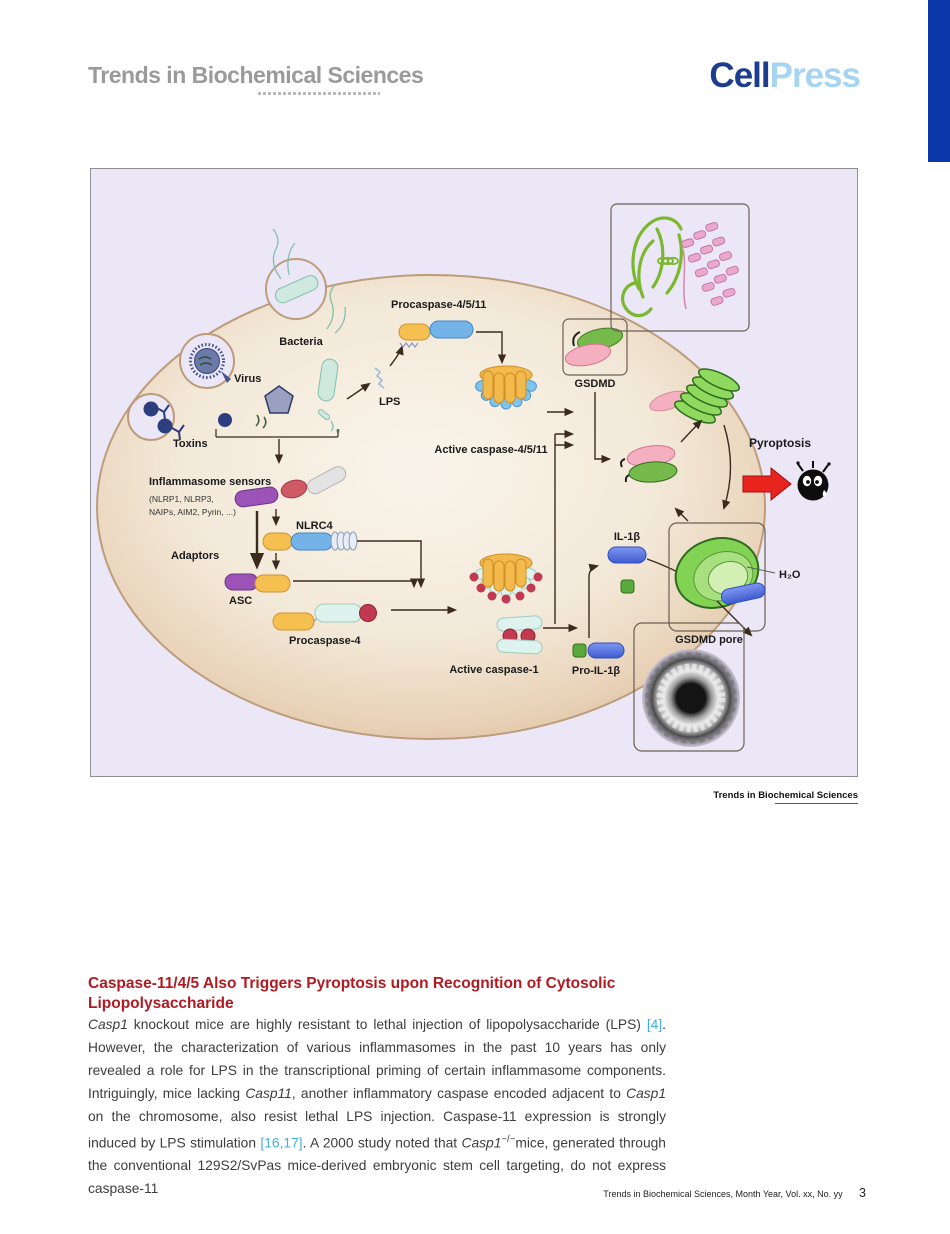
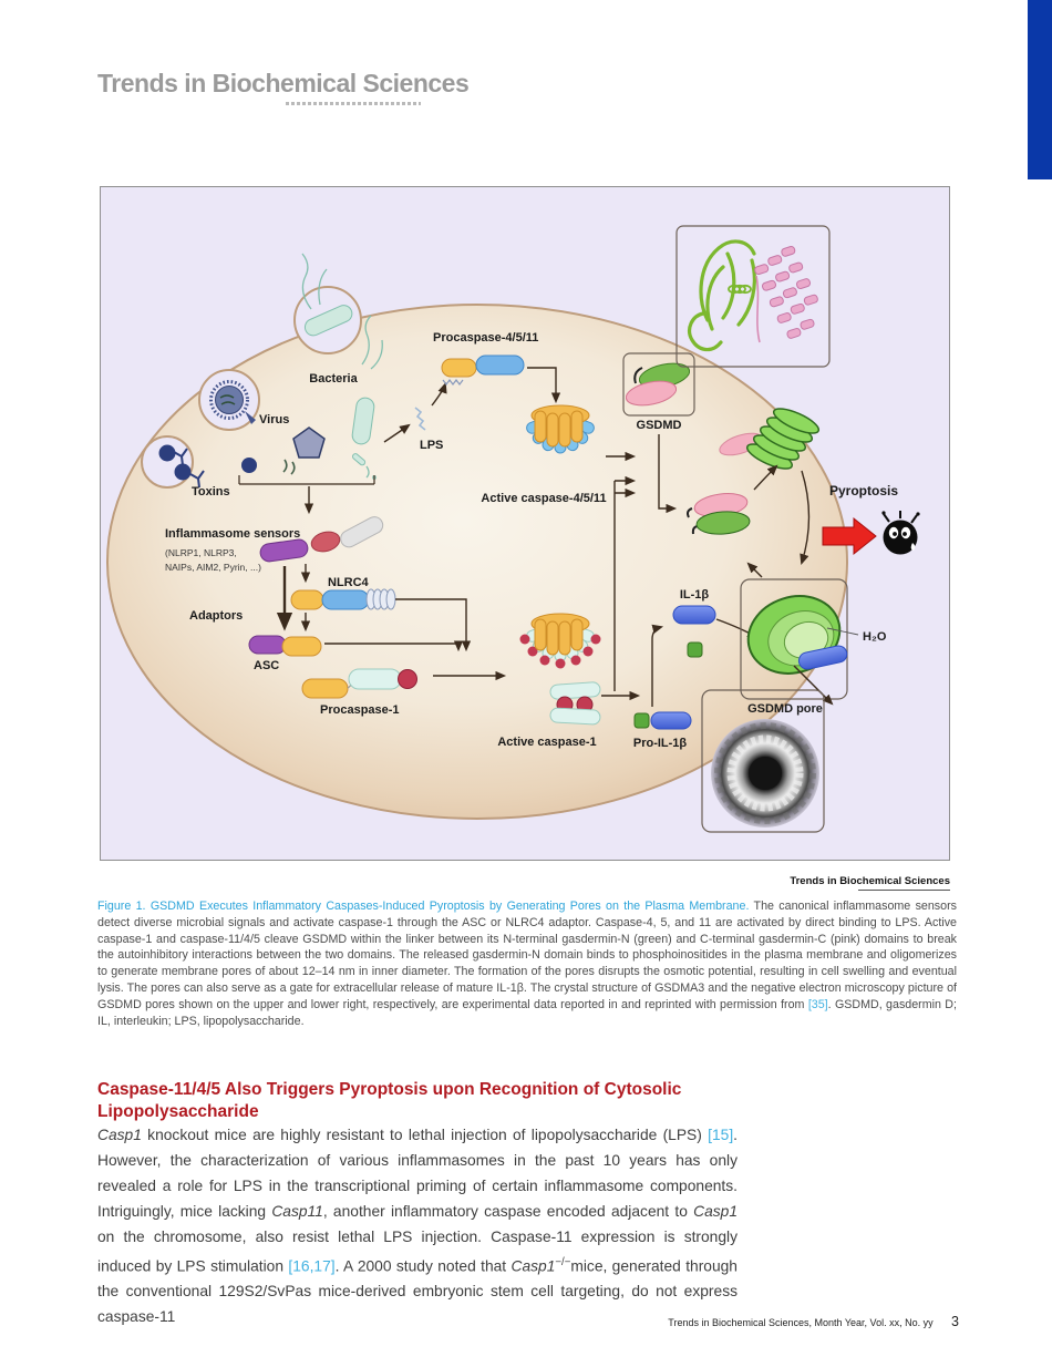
  Trends in Biochemical Sciences
- CellPress
  Bacteria
  Virus
  Toxins
  LPS
  Procaspase-4/5/11
  Active caspase-4/5/11
  GSDMD
  Inflammasome sensors
  (NLRP1, NLRP3,
  NAIPs, AIM2, Pyrin, ...)
  NLRC4
  Adaptors
  ASC
- Procaspase-4
+ Procaspase-1
  Active caspase-1
  Pro-IL-1β
  IL-1β
  H₂O
  GSDMD pore
  Pyroptosis
  Trends in Biochemical Sciences
+ Figure 1. GSDMD Executes Inflammatory Caspases-Induced Pyroptosis by Generating Pores on the Plasma Membrane. The canonical inflammasome sensors detect diverse microbial signals and activate caspase-1 through the ASC or NLRC4 adaptor. Caspase-4, 5, and 11 are activated by direct binding to LPS. Active caspase-1 and caspase-11/4/5 cleave GSDMD within the linker between its N-terminal gasdermin-N (green) and C-terminal gasdermin-C (pink) domains to break the autoinhibitory interactions between the two domains. The released gasdermin-N domain binds to phosphoinositides in the plasma membrane and oligomerizes to generate membrane pores of about 12–14 nm in inner diameter. The formation of the pores disrupts the osmotic potential, resulting in cell swelling and eventual lysis. The pores can also serve as a gate for extracellular release of mature IL-1β. The crystal structure of GSDMA3 and the negative electron microscopy picture of GSDMD pores shown on the upper and lower right, respectively, are experimental data reported in and reprinted with permission from [35]. GSDMD, gasdermin D; IL, interleukin; LPS, lipopolysaccharide.
  Caspase-11/4/5 Also Triggers Pyroptosis upon Recognition of Cytosolic Lipopolysaccharide
- Casp1 knockout mice are highly resistant to lethal injection of lipopolysaccharide (LPS) [4]. However, the characterization of various inflammasomes in the past 10 years has only revealed a role for LPS in the transcriptional priming of certain inflammasome components. Intriguingly, mice lacking Casp11, another inflammatory caspase encoded adjacent to Casp1 on the chromosome, also resist lethal LPS injection. Caspase-11 expression is strongly induced by LPS stimulation [16,17]. A 2000 study noted that Casp1−/−mice, generated through the conventional 129S2/SvPas mice-derived embryonic stem cell targeting, do not express caspase-11
+ Casp1 knockout mice are highly resistant to lethal injection of lipopolysaccharide (LPS) [15]. However, the characterization of various inflammasomes in the past 10 years has only revealed a role for LPS in the transcriptional priming of certain inflammasome components. Intriguingly, mice lacking Casp11, another inflammatory caspase encoded adjacent to Casp1 on the chromosome, also resist lethal LPS injection. Caspase-11 expression is strongly induced by LPS stimulation [16,17]. A 2000 study noted that Casp1−/−mice, generated through the conventional 129S2/SvPas mice-derived embryonic stem cell targeting, do not express caspase-11
  Trends in Biochemical Sciences, Month Year, Vol. xx, No. yy 3
